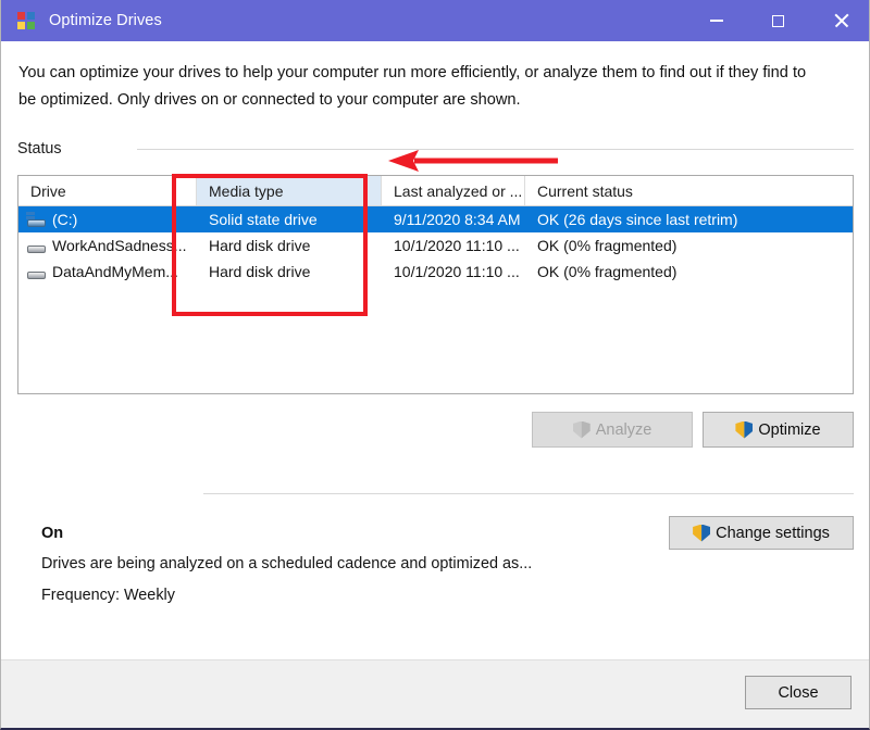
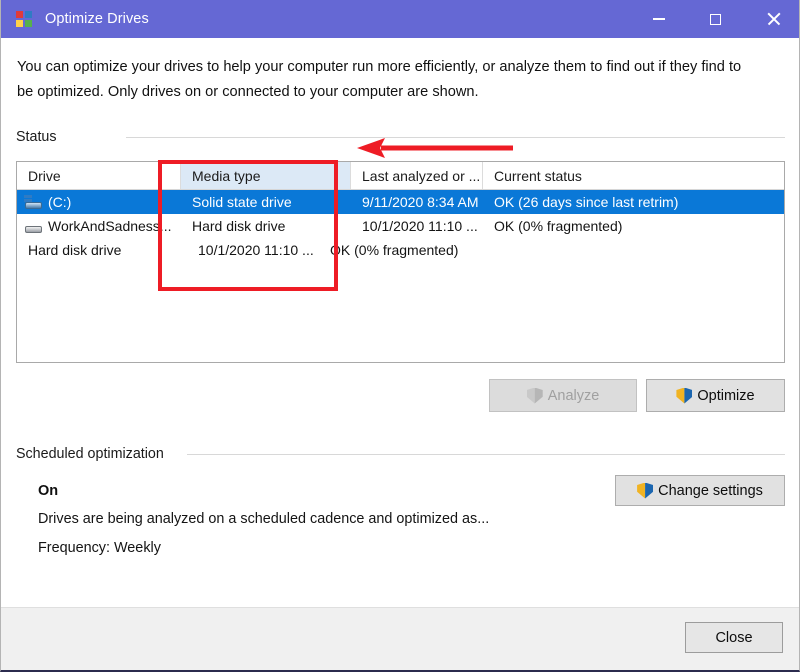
  Optimize Drives
  You can optimize your drives to help your computer run more efficiently, or analyze them to find out if they find to be optimized. Only drives on or connected to your computer are shown.
  Status
  Drive
  Media type
  Last analyzed or ...
  Current status
  (C:)
  Solid state drive
  9/11/2020 8:34 AM
  OK (26 days since last retrim)
  WorkAndSadness...
  Hard disk drive
  10/1/2020 11:10 ...
  OK (0% fragmented)
- DataAndMyMem...
  Hard disk drive
  10/1/2020 11:10 ...
  OK (0% fragmented)
  Analyze
  Optimize
+ Scheduled optimization
  On
  Drives are being analyzed on a scheduled cadence and optimized as...
  Frequency: Weekly
  Change settings
  Close
